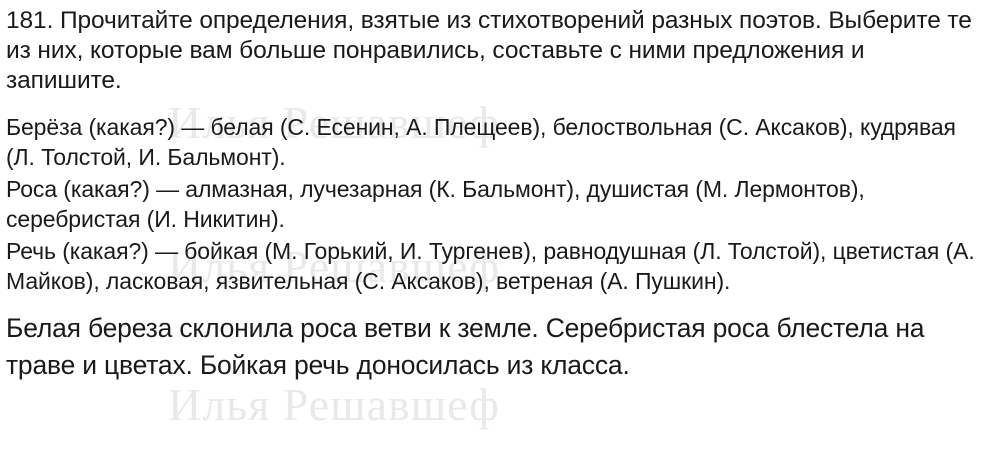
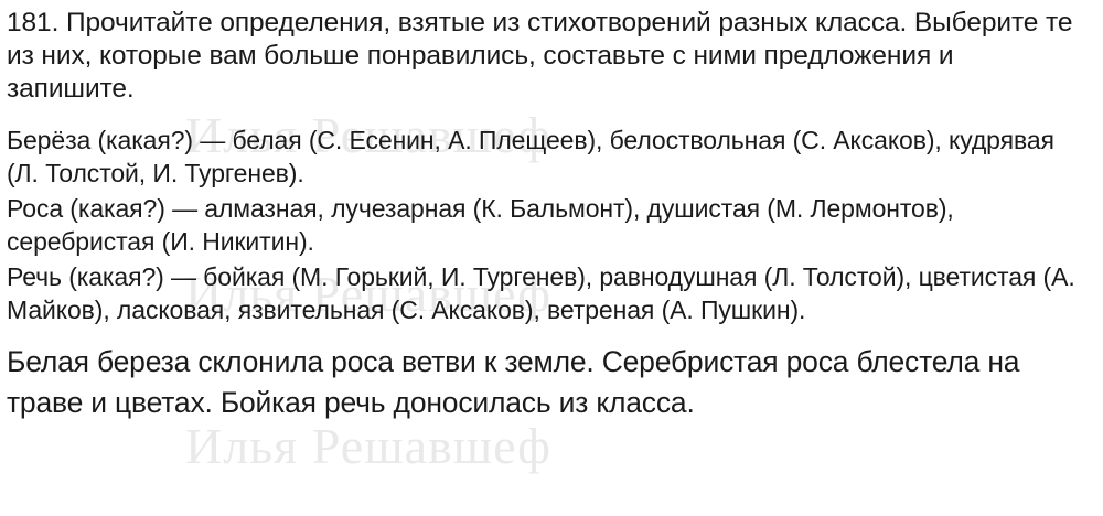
  Илья Решавшеф
  Илья Решавшеф
  Илья Решавшеф
- 181. Прочитайте определения, взятые из стихотворений разных поэтов. Выберите те из них, которые вам больше понравились, составьте с ними предложения и запишите.
+ 181. Прочитайте определения, взятые из стихотворений разных класса. Выберите те из них, которые вам больше понравились, составьте с ними предложения и запишите.
- Берёза (какая?) — белая (С. Есенин, А. Плещеев), белоствольная (С. Аксаков), кудрявая (Л. Толстой, И. Бальмонт).
+ Берёза (какая?) — белая (С. Есенин, А. Плещеев), белоствольная (С. Аксаков), кудрявая (Л. Толстой, И. Тургенев).
  Роса (какая?) — алмазная, лучезарная (К. Бальмонт), душистая (М. Лермонтов), серебристая (И. Никитин).
  Речь (какая?) — бойкая (М. Горький, И. Тургенев), равнодушная (Л. Толстой), цветистая (А. Майков), ласковая, язвительная (С. Аксаков), ветреная (А. Пушкин).
  Белая береза склонила роса ветви к земле. Серебристая роса блестела на траве и цветах. Бойкая речь доносилась из класса.
